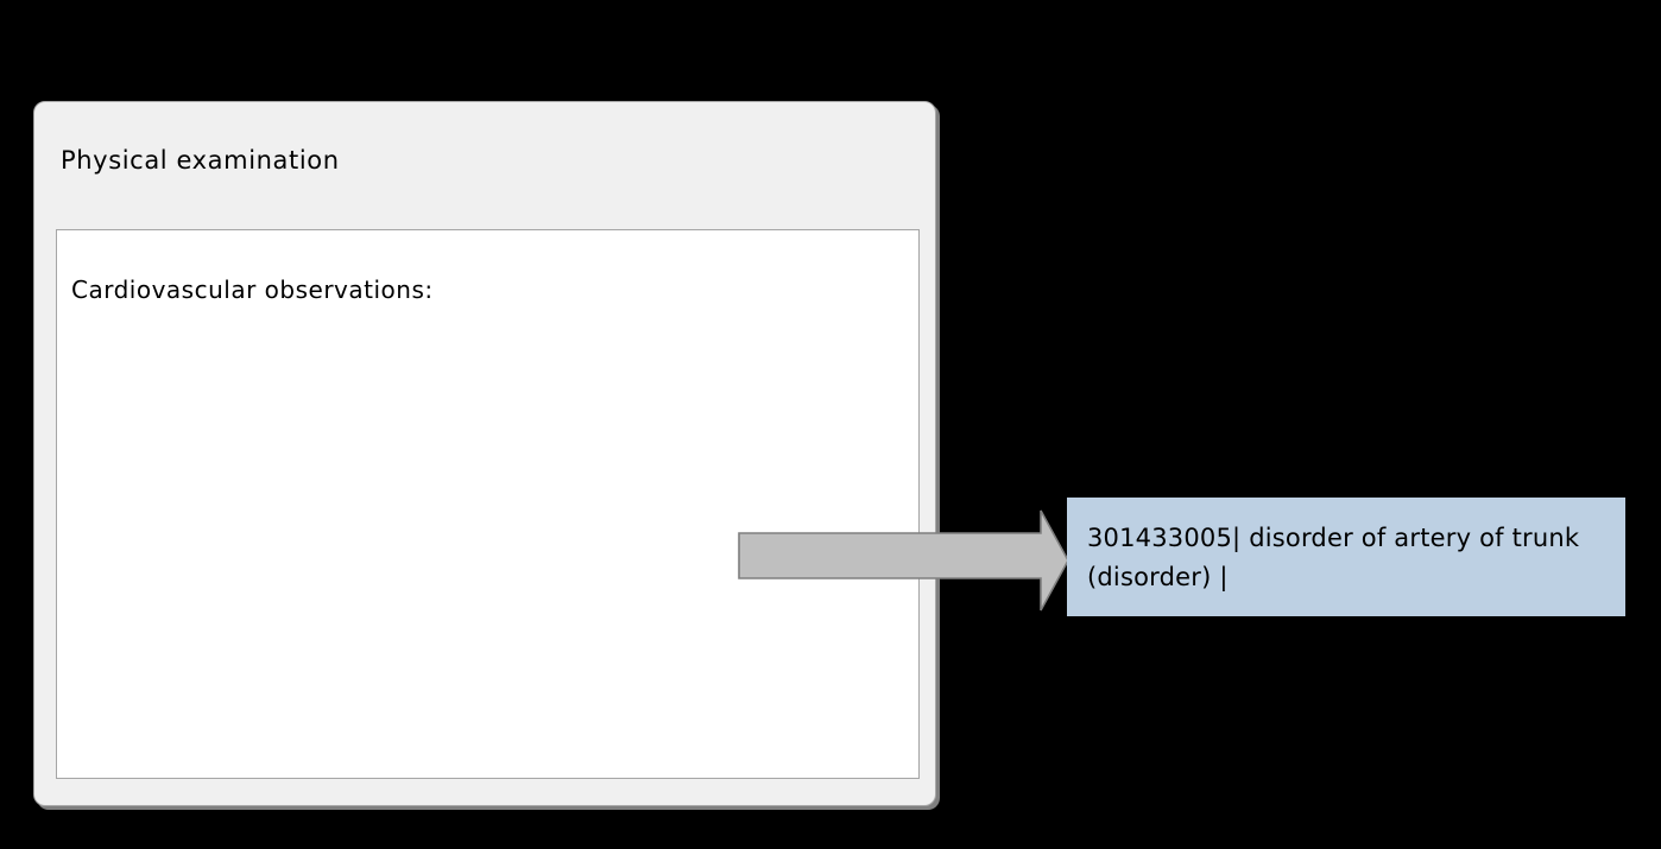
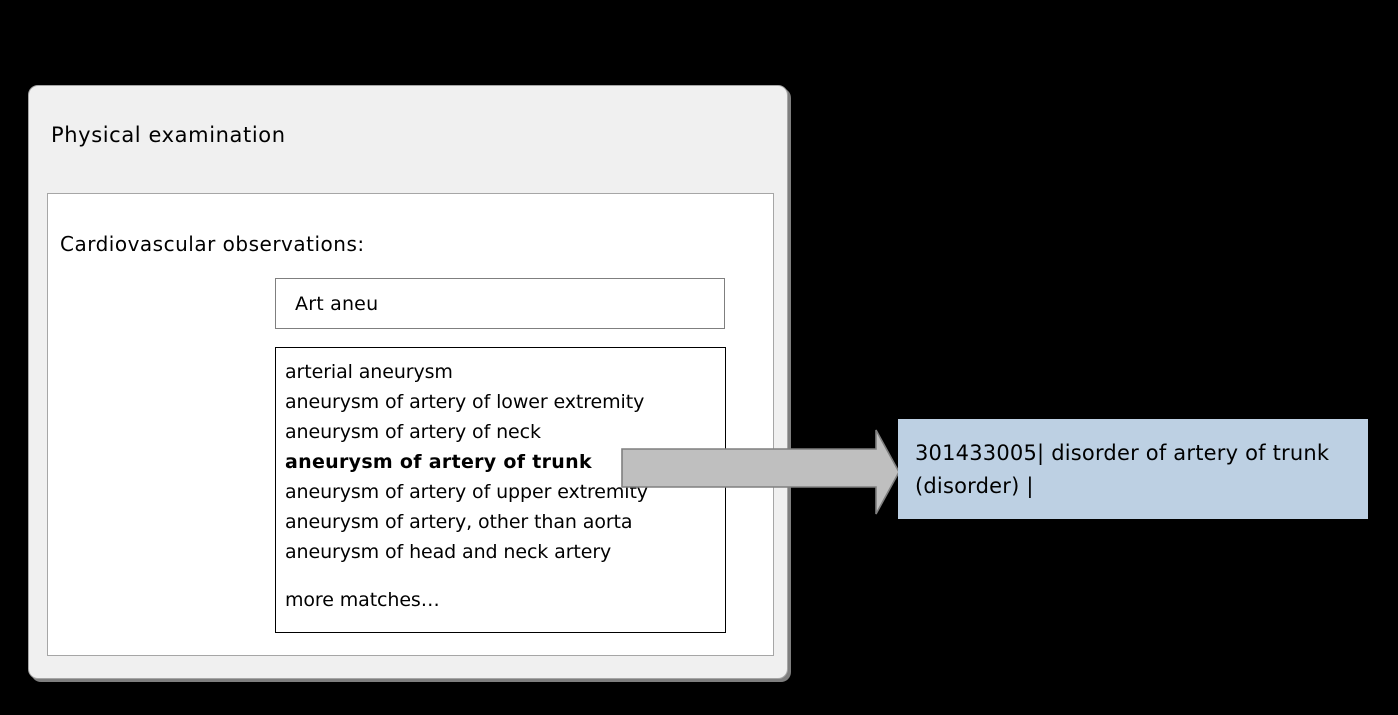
  Physical examination
  Cardiovascular observations:
+ Art aneu
+ arterial aneurysm
+ aneurysm of artery of lower extremity
+ aneurysm of artery of neck
+ aneurysm of artery of trunk
+ aneurysm of artery of upper extremity
+ aneurysm of artery, other than aorta
+ aneurysm of head and neck artery
+ more matches…
  301433005| disorder of artery of trunk (disorder) |
